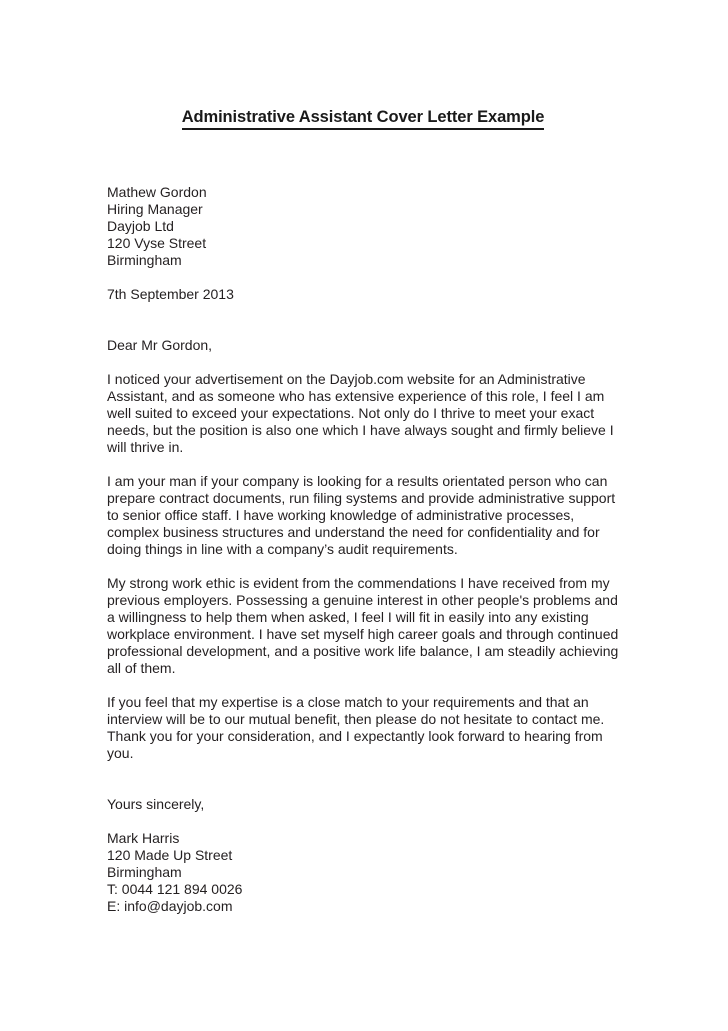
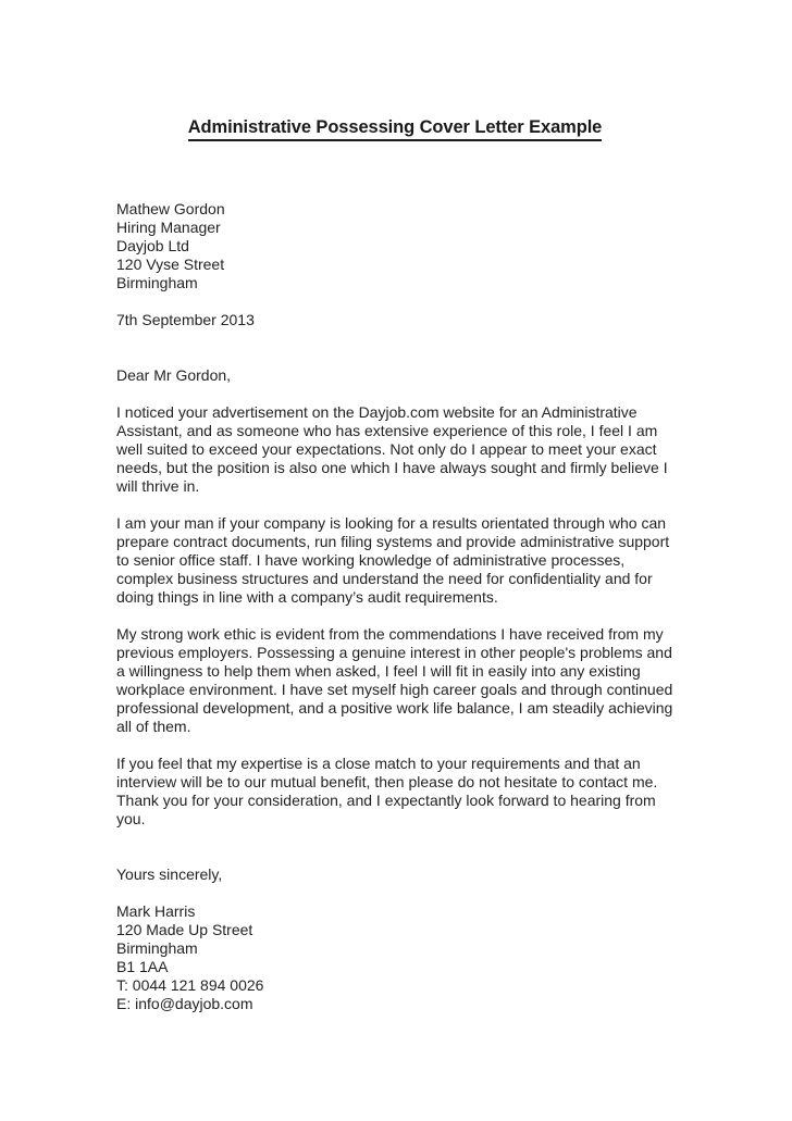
- Administrative Assistant Cover Letter Example
+ Administrative Possessing Cover Letter Example
  Mathew Gordon
  Hiring Manager
  Dayjob Ltd
  120 Vyse Street
  Birmingham
  7th September 2013
  Dear Mr Gordon,
- I noticed your advertisement on the Dayjob.com website for an Administrative Assistant, and as someone who has extensive experience of this role, I feel I am well suited to exceed your expectations. Not only do I thrive to meet your exact needs, but the position is also one which I have always sought and firmly believe I will thrive in.
+ I noticed your advertisement on the Dayjob.com website for an Administrative Assistant, and as someone who has extensive experience of this role, I feel I am well suited to exceed your expectations. Not only do I appear to meet your exact needs, but the position is also one which I have always sought and firmly believe I will thrive in.
- I am your man if your company is looking for a results orientated person who can prepare contract documents, run filing systems and provide administrative support to senior office staff. I have working knowledge of administrative processes, complex business structures and understand the need for confidentiality and for doing things in line with a company’s audit requirements.
+ I am your man if your company is looking for a results orientated through who can prepare contract documents, run filing systems and provide administrative support to senior office staff. I have working knowledge of administrative processes, complex business structures and understand the need for confidentiality and for doing things in line with a company’s audit requirements.
  My strong work ethic is evident from the commendations I have received from my previous employers. Possessing a genuine interest in other people's problems and a willingness to help them when asked, I feel I will fit in easily into any existing workplace environment. I have set myself high career goals and through continued professional development, and a positive work life balance, I am steadily achieving all of them.
  If you feel that my expertise is a close match to your requirements and that an interview will be to our mutual benefit, then please do not hesitate to contact me. Thank you for your consideration, and I expectantly look forward to hearing from you.
  Yours sincerely,
  Mark Harris
  120 Made Up Street
  Birmingham
+ B1 1AA
  T: 0044 121 894 0026
  E: info@dayjob.com
